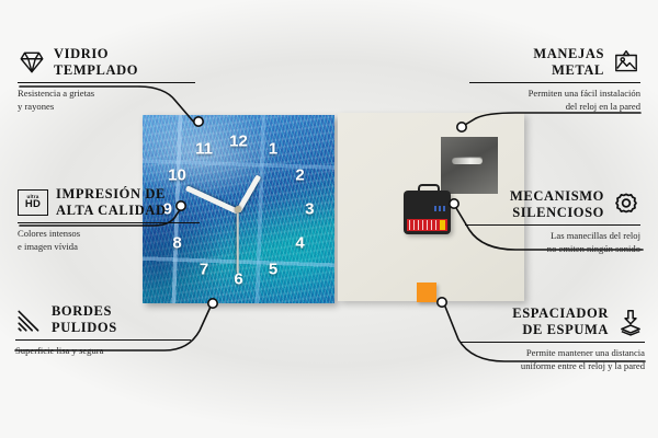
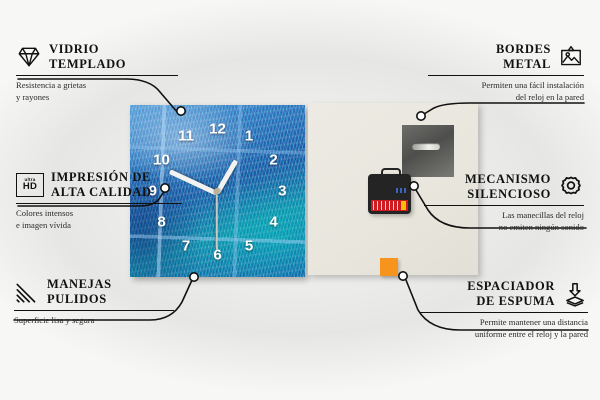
  12
  1
  2
  3
  4
  5
  6
  7
  8
  9
  10
  11
  VIDRIO
  TEMPLADO
  Resistencia a grietas
  y rayones
  HD
  IMPRESIÓN DE
  ALTA CALIDAD
  Colores intensos
  e imagen vívida
- BORDES
+ MANEJAS
  PULIDOS
  Superficie lisa y segura
- MANEJAS
+ BORDES
  METAL
  Permiten una fácil instalación
  del reloj en la pared
  MECANISMO
  SILENCIOSO
  Las manecillas del reloj
  no emiten ningún sonido
  ESPACIADOR
  DE ESPUMA
  Permite mantener una distancia
  uniforme entre el reloj y la pared
